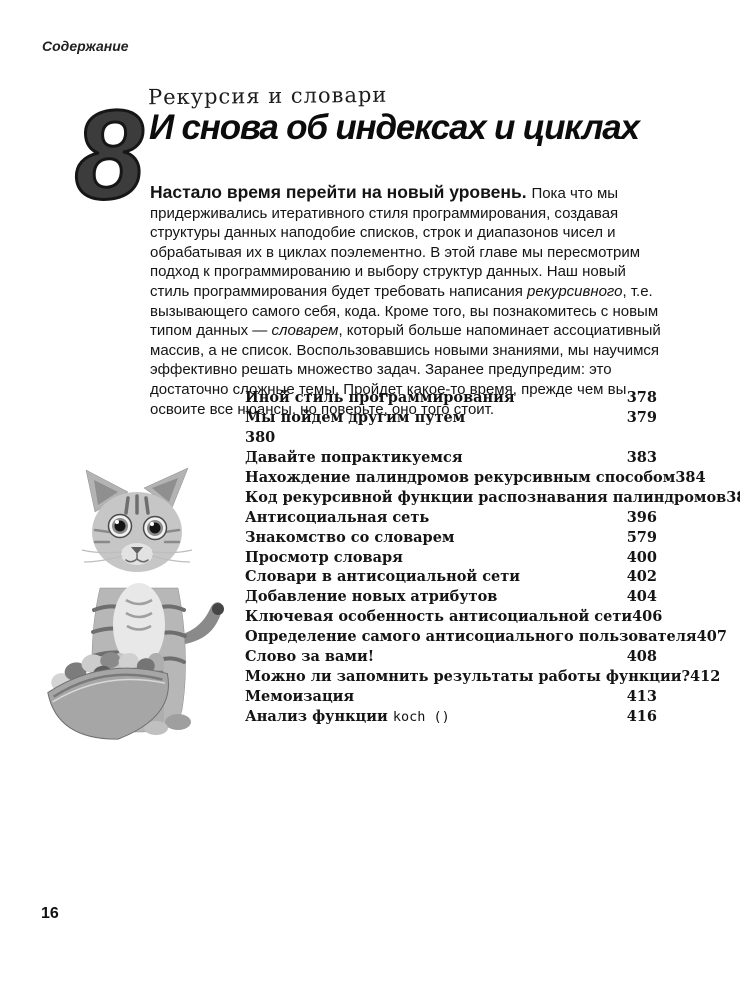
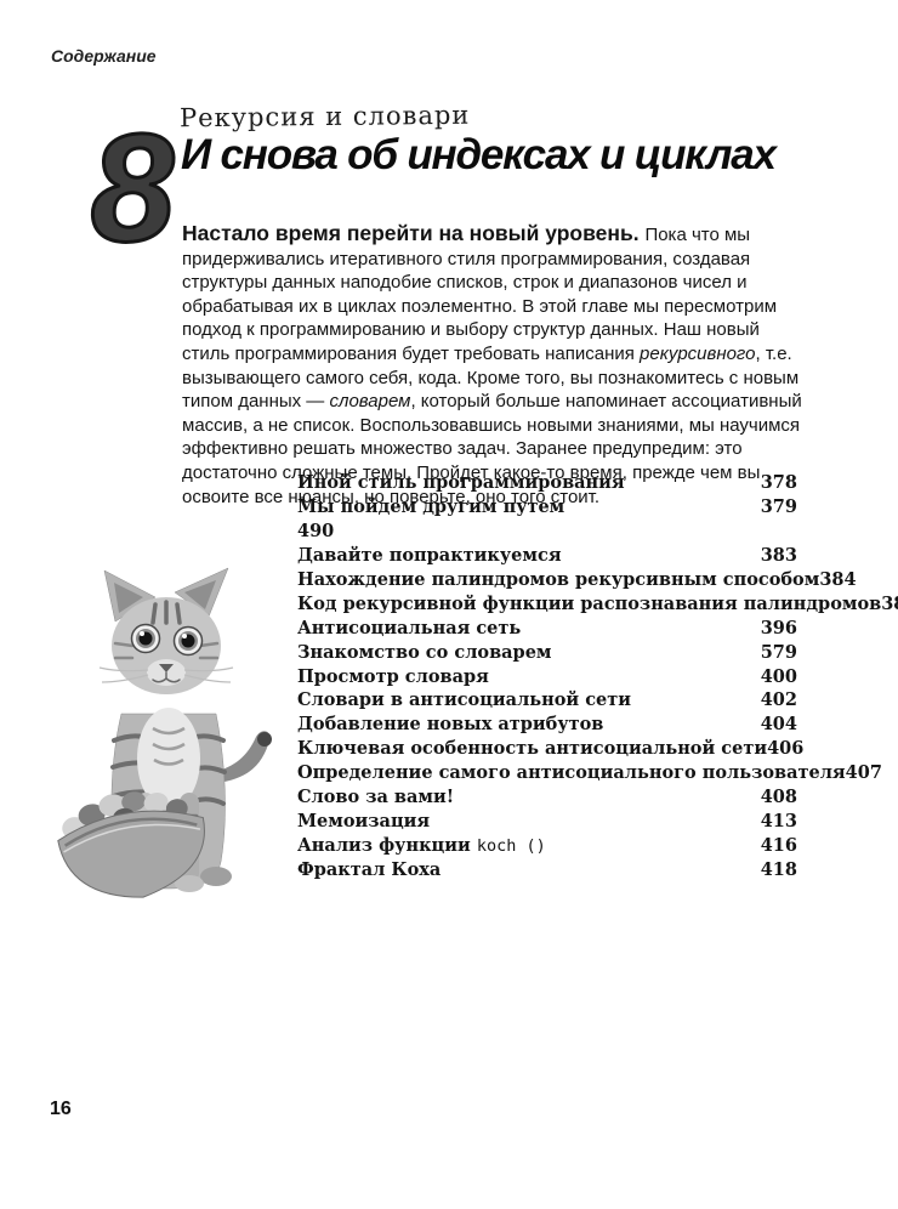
  Содержание
  Рекурсия и словари
  И снова об индексах и циклах
  Настало время перейти на новый уровень. Пока что мы придерживались итеративного стиля программирования, создавая структуры данных наподобие списков, строк и диапазонов чисел и обрабатывая их в циклах поэлементно. В этой главе мы пересмотрим подход к программированию и выбору структур данных. Наш новый стиль программирования будет требовать написания рекурсивного, т.е. вызывающего самого себя, кода. Кроме того, вы познакомитесь с новым типом данных — словарем, который больше напоминает ассоциативный массив, а не список. Воспользовавшись новыми знаниями, мы научимся эффективно решать множество задач. Заранее предупредим: это достаточно сложные темы. Пройдет какое-то время, прежде чем вы освоите все нюансы, но поверьте, оно того стоит.
  Иной стиль программирования
  378
  Мы пойдем другим путем
  379
- 380
+ 490
  Давайте попрактикуемся
  383
  Нахождение палиндромов рекурсивным способом
  384
  Код рекурсивной функции распознавания палиндромов
  Антисоциальная сеть
  396
  Знакомство со словарем
  579
  Просмотр словаря
  400
  Словари в антисоциальной сети
  402
  Добавление новых атрибутов
  404
  Ключевая особенность антисоциальной сети
  406
  Определение самого антисоциального пользователя
  407
  Слово за вами!
  408
- Можно ли запомнить результаты работы функции?
- 412
  Мемоизация
  413
  Анализ функции koch ()
  416
+ Фрактал Коха
+ 418
  16
